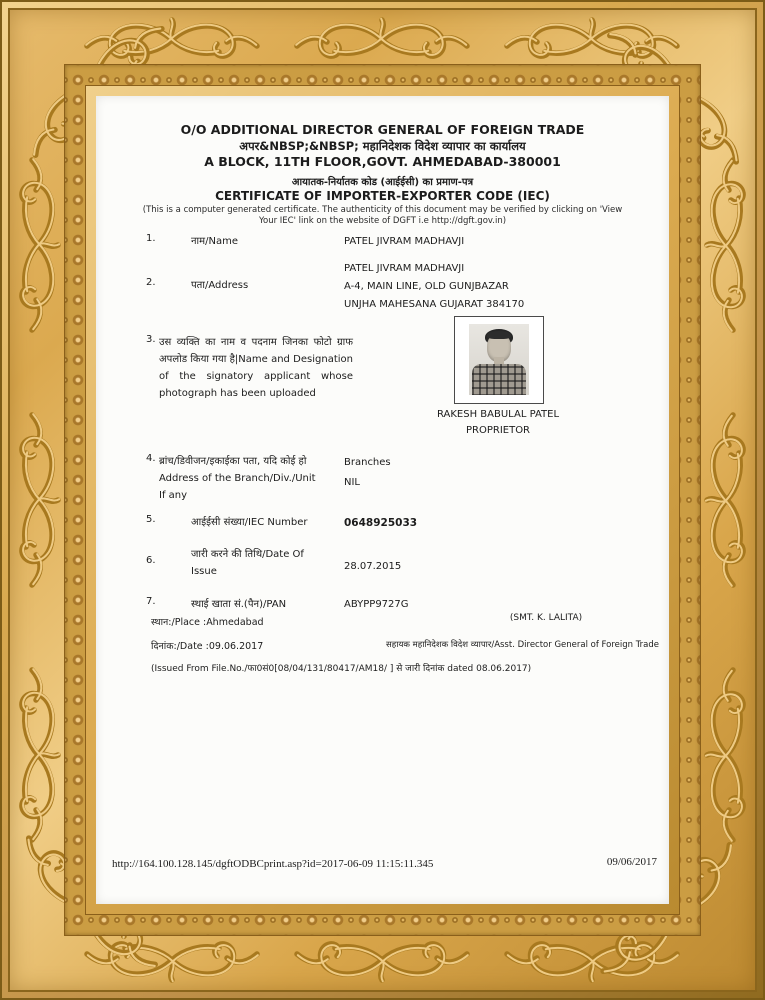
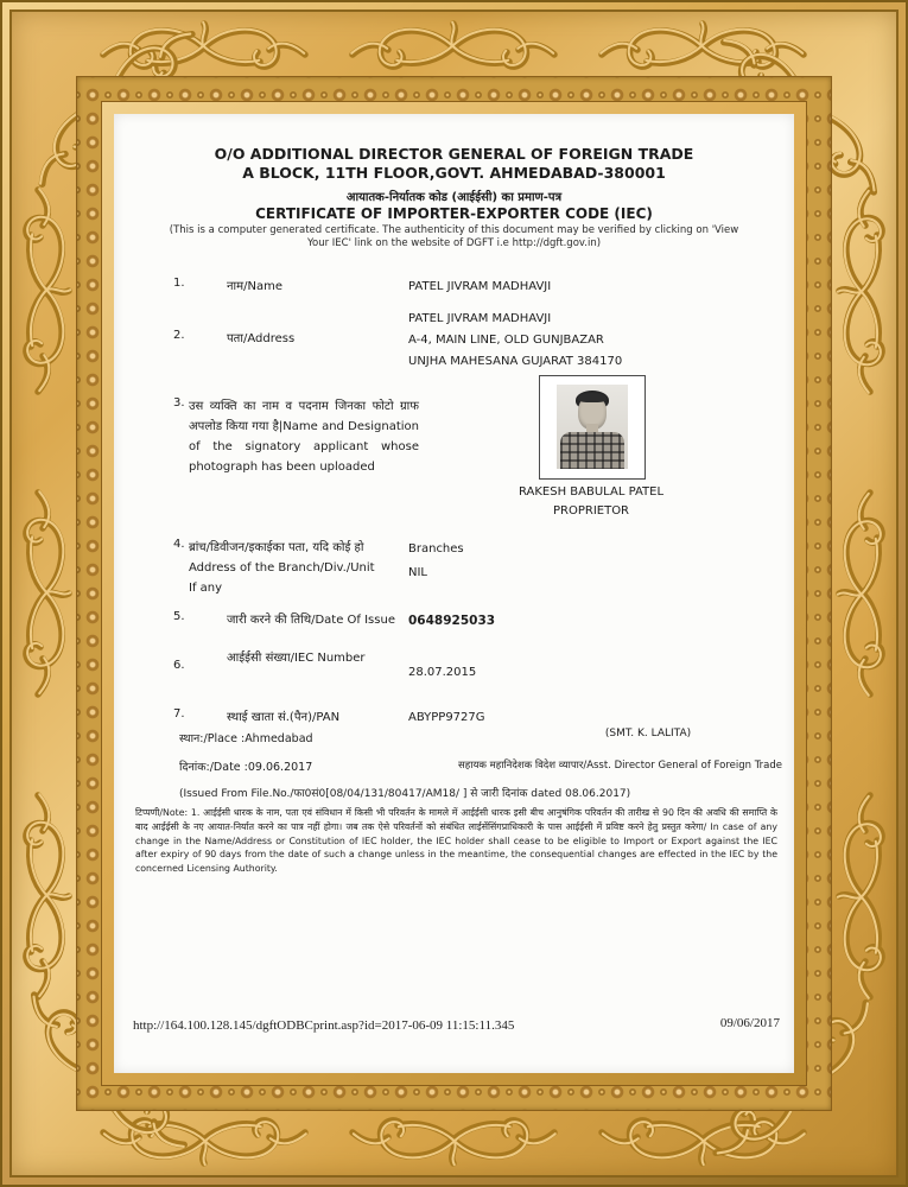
  O/O ADDITIONAL DIRECTOR GENERAL OF FOREIGN TRADE
- अपर&NBSP;&NBSP; महानिदेशक विदेश व्यापार का कार्यालय
  A BLOCK, 11TH FLOOR,GOVT. AHMEDABAD-380001
  आयातक-निर्यातक कोड (आईईसी) का प्रमाण-पत्र
  CERTIFICATE OF IMPORTER-EXPORTER CODE (IEC)
  (This is a computer generated certificate. The authenticity of this document may be verified by clicking on 'View Your IEC' link on the website of DGFT i.e http://dgft.gov.in)
  1.
  नाम/Name
  PATEL JIVRAM MADHAVJI
  2.
  पता/Address
  PATEL JIVRAM MADHAVJI
  A-4, MAIN LINE, OLD GUNJBAZAR
  UNJHA MAHESANA GUJARAT 384170
  3.
  उस व्यक्ति का नाम व पदनाम जिनका फोटो ग्राफ अपलोड किया गया है|Name and Designation of the signatory applicant whose photograph has been uploaded
  RAKESH BABULAL PATEL
  PROPRIETOR
  4.
  ब्रांच/डिवीजन/इकाईका पता, यदि कोई हो
  Address of the Branch/Div./Unit
  If any
  Branches
  NIL
  5.
- आईईसी संख्या/IEC Number
+ जारी करने की तिथि/Date Of Issue
  0648925033
  6.
- जारी करने की तिथि/Date Of Issue
+ आईईसी संख्या/IEC Number
  28.07.2015
  7.
  स्थाई खाता सं.(पैन)/PAN
  ABYPP9727G
  स्थान:/Place :Ahmedabad
  (SMT. K. LALITA)
  दिनांक:/Date :09.06.2017
  सहायक महानिदेशक विदेश व्यापार/Asst. Director General of Foreign Trade
  (Issued From File.No./फा0सं0[08/04/131/80417/AM18/ ] से जारी दिनांक dated 08.06.2017)
+ टिप्पणी/Note: 1. आईईसी धारक के नाम, पता एवं संविधान में किसी भी परिवर्तन के मामले में आईईसी धारक इसी बीच आनुषंगिक परिवर्तन की तारीख से 90 दिन की अवधि की समाप्ति के बाद आईईसी के नए आयात-निर्यात करने का पात्र नहीं होगा। जब तक ऐसे परिवर्तनों को संबंधित लाईसेंसिंगप्राधिकारी के पास आईईसी में प्रविष्ट करने हेतु प्रस्तुत करेगा/ In case of any change in the Name/Address or Constitution of IEC holder, the IEC holder shall cease to be eligible to Import or Export against the IEC after expiry of 90 days from the date of such a change unless in the meantime, the consequential changes are effected in the IEC by the concerned Licensing Authority.
  http://164.100.128.145/dgftODBCprint.asp?id=2017-06-09 11:15:11.345
  09/06/2017
